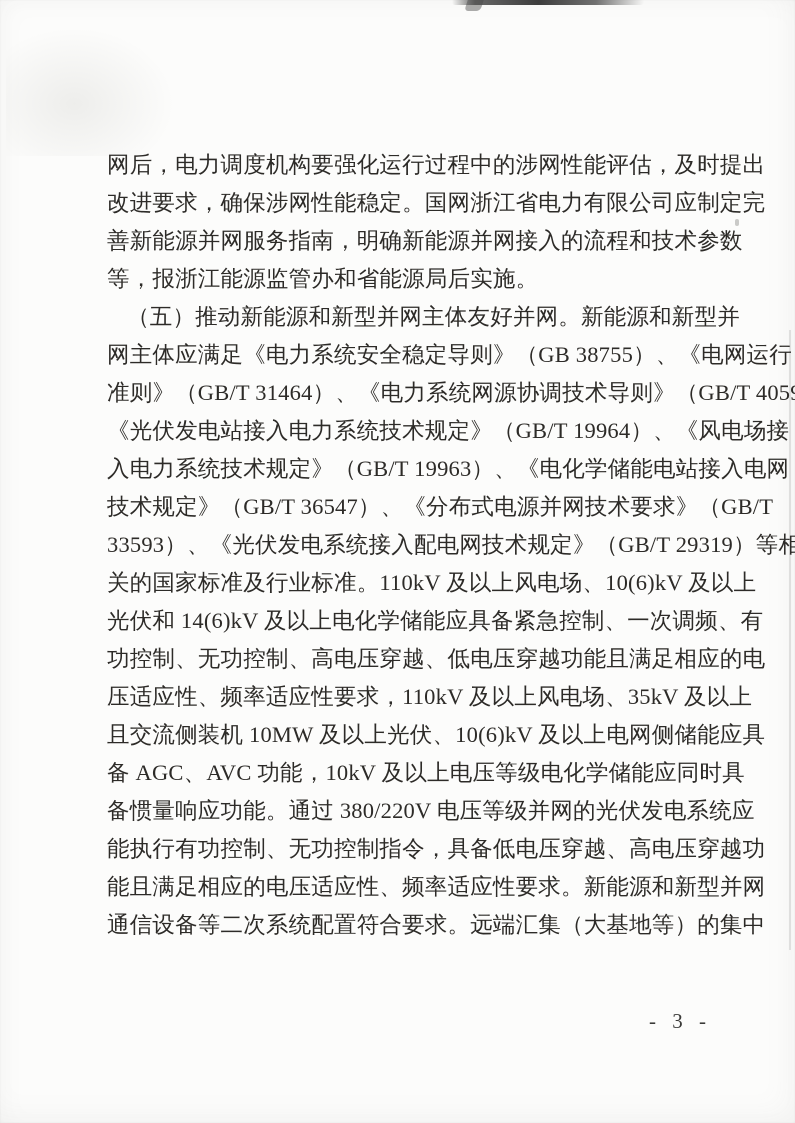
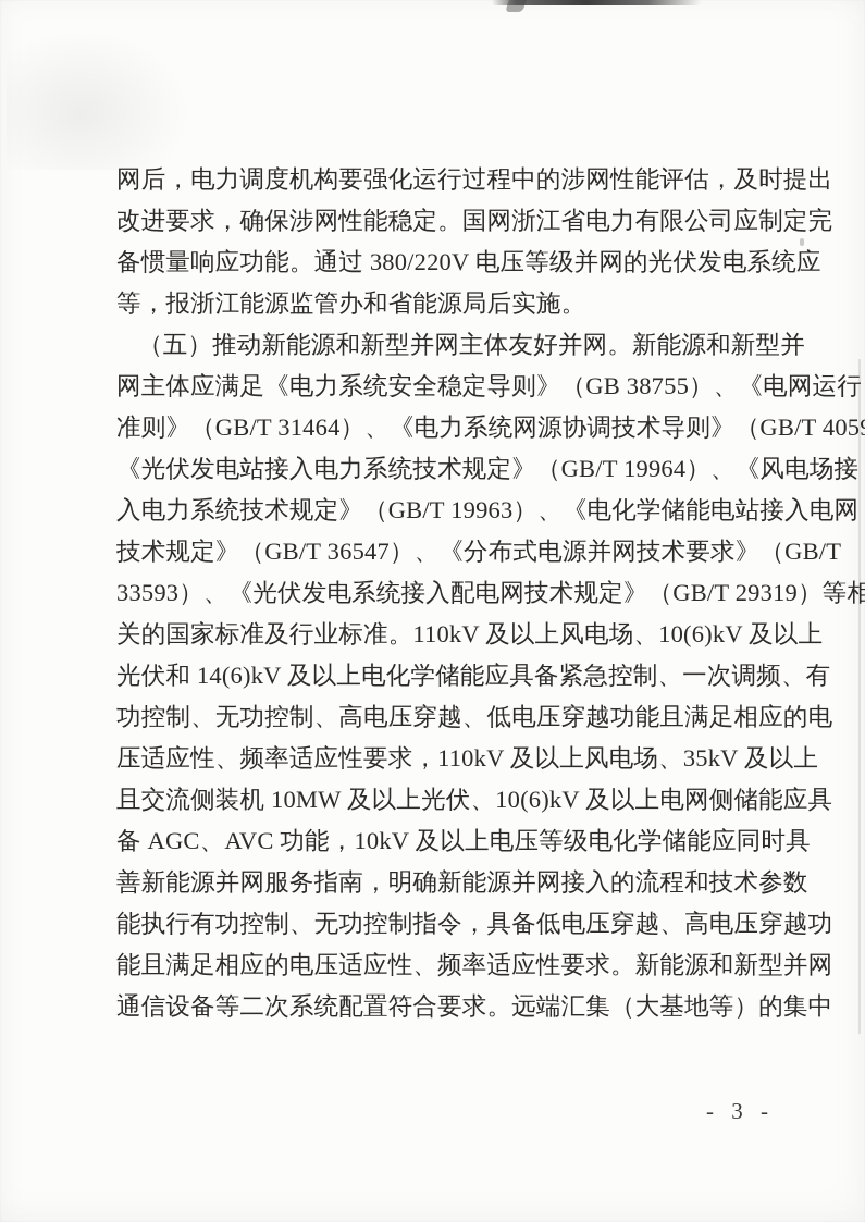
  网后，电力调度机构要强化运行过程中的涉网性能评估，及时提出
  改进要求，确保涉网性能稳定。国网浙江省电力有限公司应制定完
- 善新能源并网服务指南，明确新能源并网接入的流程和技术参数
+ 备惯量响应功能。通过 380/220V 电压等级并网的光伏发电系统应
  等，报浙江能源监管办和省能源局后实施。
  （五）推动新能源和新型并网主体友好并网。新能源和新型并
  网主体应满足《电力系统安全稳定导则》（GB 38755）、《电网运行
  准则》（GB/T 31464）、《电力系统网源协调技术导则》（GB/T 405
  《光伏发电站接入电力系统技术规定》（GB/T 19964）、《风电场接
  入电力系统技术规定》（GB/T 19963）、《电化学储能电站接入电网
  技术规定》（GB/T 36547）、《分布式电源并网技术要求》（GB/T
  33593）、《光伏发电系统接入配电网技术规定》（GB/T 29319）等相
  关的国家标准及行业标准。110kV 及以上风电场、10(6)kV 及以上
  光伏和 14(6)kV 及以上电化学储能应具备紧急控制、一次调频、有
  功控制、无功控制、高电压穿越、低电压穿越功能且满足相应的电
  压适应性、频率适应性要求，110kV 及以上风电场、35kV 及以上
  且交流侧装机 10MW 及以上光伏、10(6)kV 及以上电网侧储能应具
  备 AGC、AVC 功能，10kV 及以上电压等级电化学储能应同时具
- 备惯量响应功能。通过 380/220V 电压等级并网的光伏发电系统应
+ 善新能源并网服务指南，明确新能源并网接入的流程和技术参数
  能执行有功控制、无功控制指令，具备低电压穿越、高电压穿越功
  能且满足相应的电压适应性、频率适应性要求。新能源和新型并网
  通信设备等二次系统配置符合要求。远端汇集（大基地等）的集中
  - 3 -
